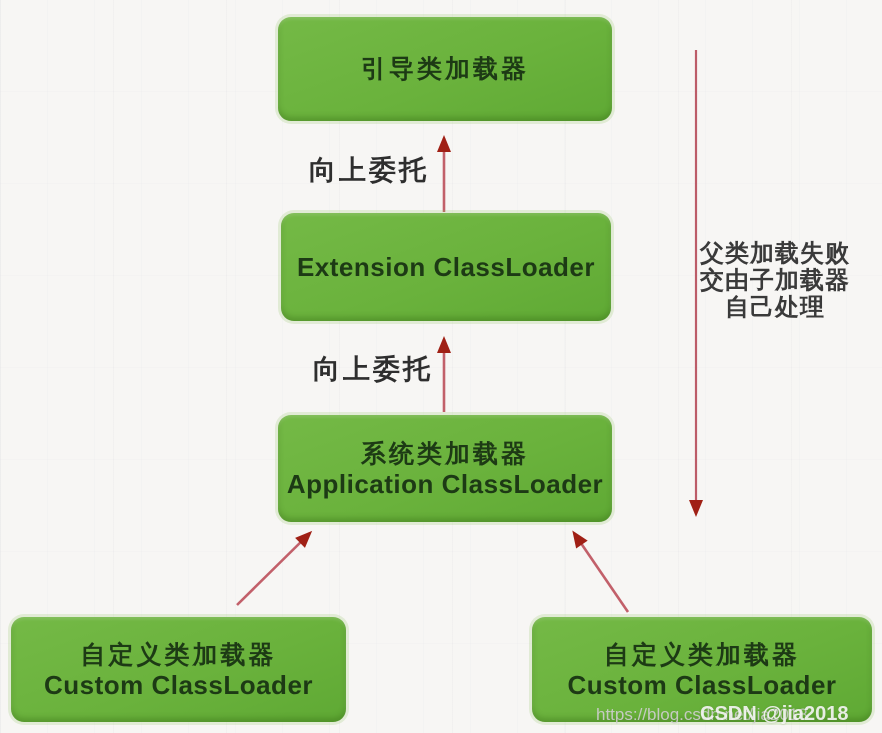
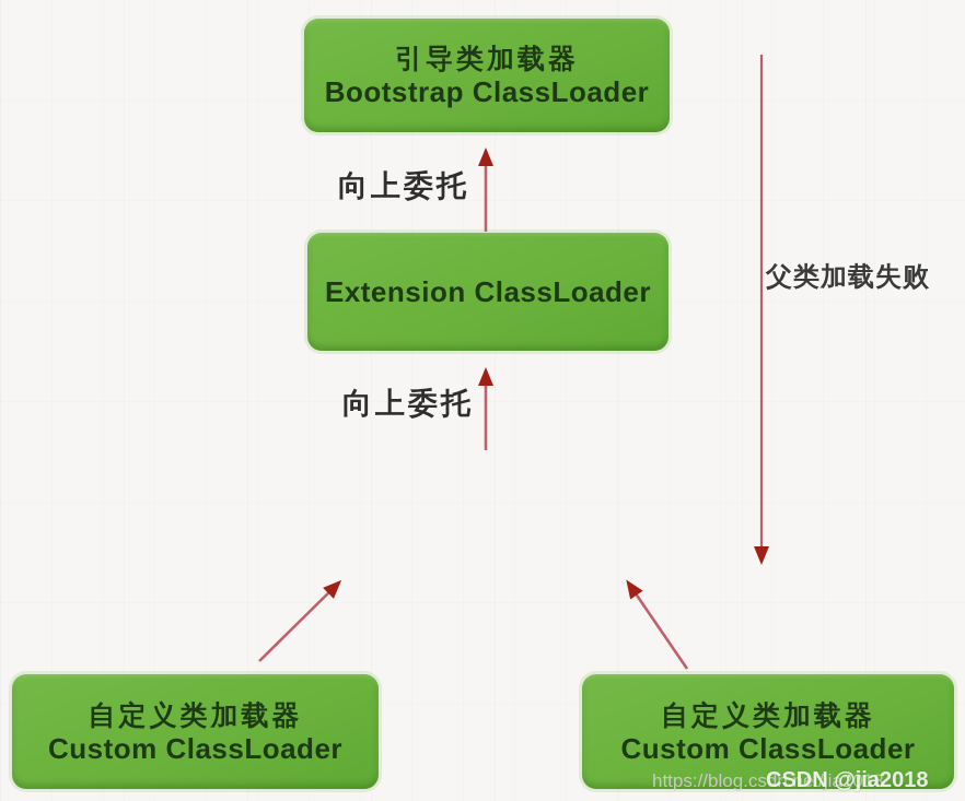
  引导类加载器
+ Bootstrap ClassLoader
  Extension ClassLoader
- 系统类加载器
- Application ClassLoader
  自定义类加载器
  Custom ClassLoader
  自定义类加载器
  Custom ClassLoader
  向上委托
  向上委托
  父类加载失败
- 交由子加载器
- 自己处理
  https://blog.csdn.net/jia2018
  CSDN @jia2018
